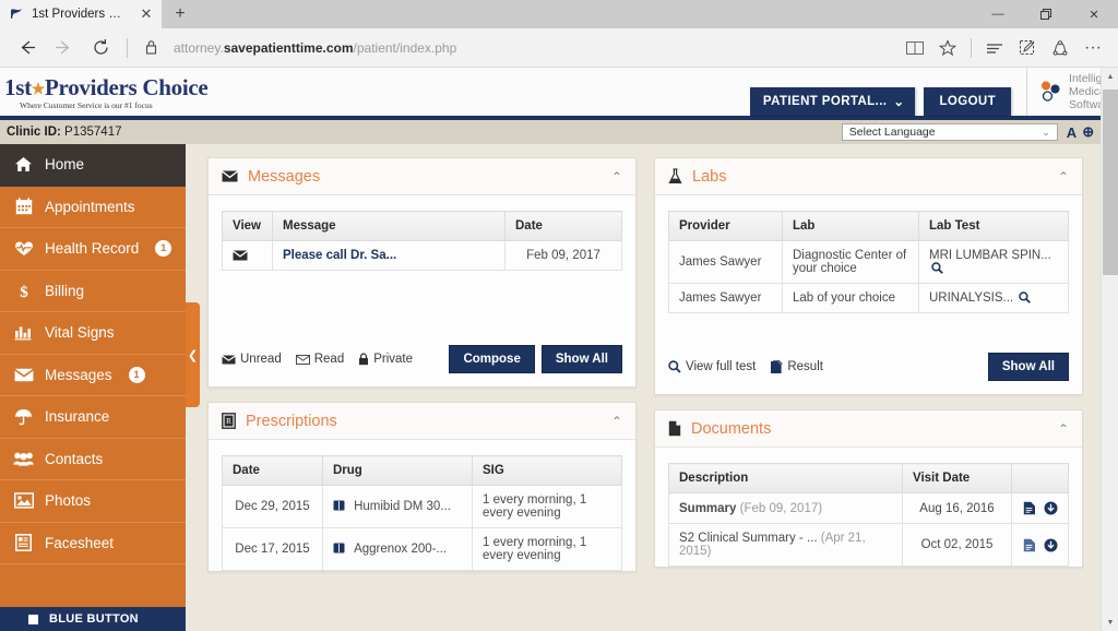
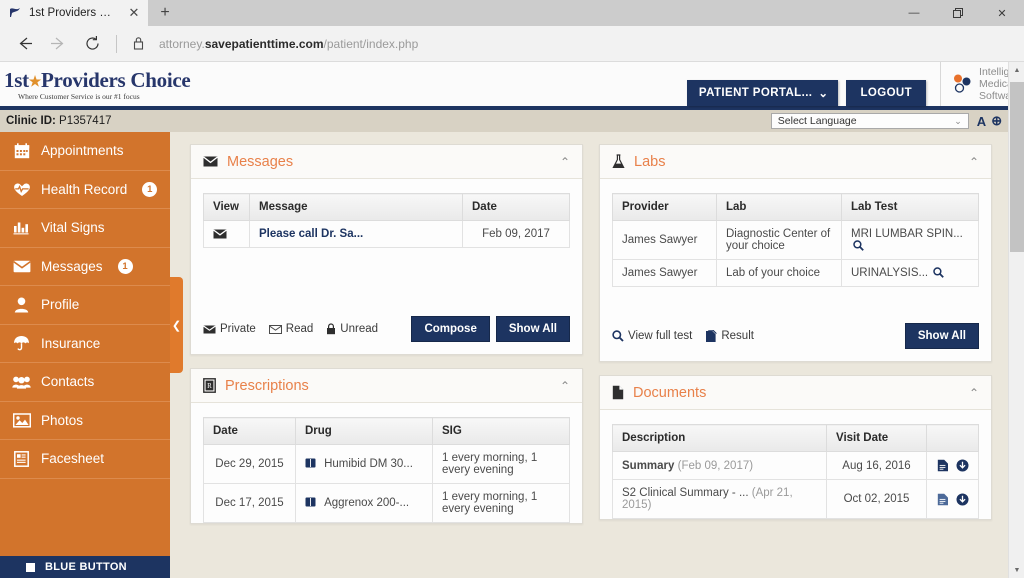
  1st Providers Cho
  ✕
  +
  —
  ✕
  attorney.savepatienttime.com/patient/index.php
- ···
  1st★Providers Choice
  Where Customer Service is our #1 focus
  PATIENT PORTAL...
  ⌄
  LOGOUT
  Intellig
  Medic
  Clinic ID: P1357417
  Select Language
  ⌄
  A
  ⊕
- Home
  Appointments
  Health Record
  1
- $
- Billing
  Vital Signs
  Messages
  1
+ Profile
  Insurance
  Contacts
  Photos
  Facesheet
  BLUE BUTTON
  ❮
  Messages
  ⌃
  View	Message	Date
  	Please call Dr. Sa...	Feb 09, 2017
- Unread
+ Private
  Read
- Private
+ Unread
  Compose
  Show All
  R
  Prescriptions
  ⌃
  Date	Drug	SIG
  Dec 29, 2015	Humibid DM 30...	1 every morning, 1 every evening
  Dec 17, 2015	Aggrenox 200-...	1 every morning, 1 every evening
  Labs
  ⌃
  Provider	Lab	Lab Test
  James Sawyer	Diagnostic Center of your choice	MRI LUMBAR SPIN...
  James Sawyer	Lab of your choice	URINALYSIS...
  View full test
  Result
  Show All
  Documents
  ⌃
  Description	Visit Date
  Summary (Feb 09, 2017)	Aug 16, 2016
  S2 Clinical Summary - ... (Apr 21, 2015)	Oct 02, 2015
